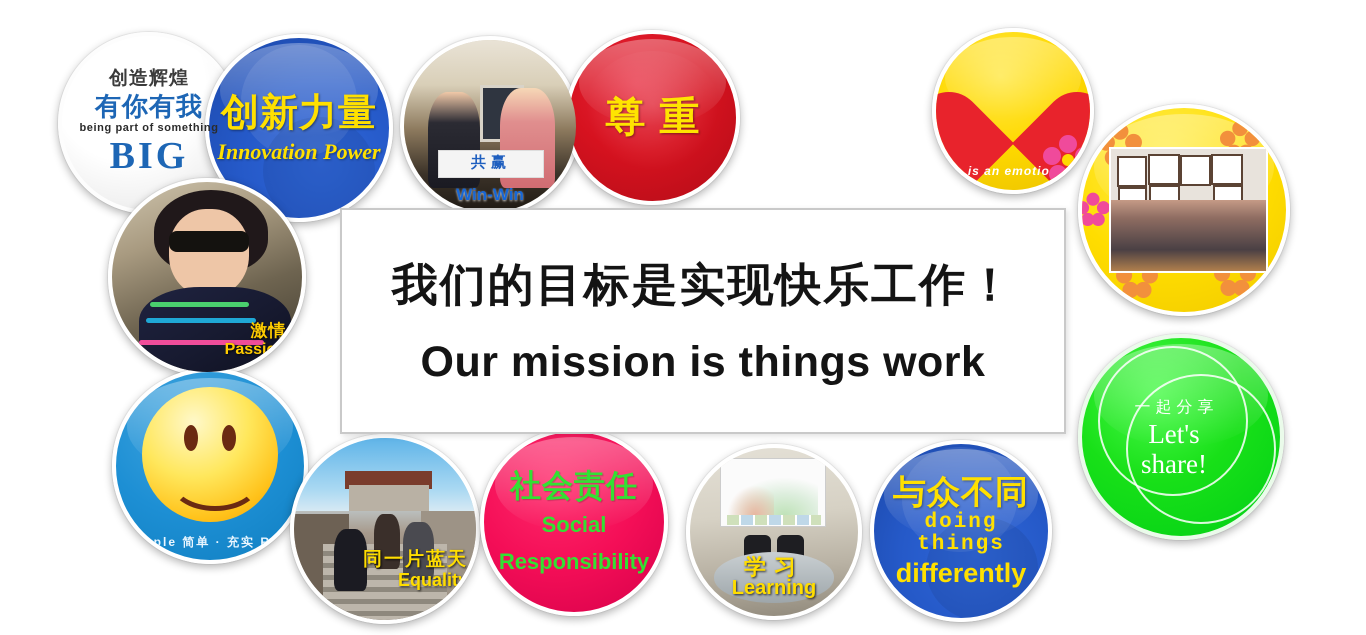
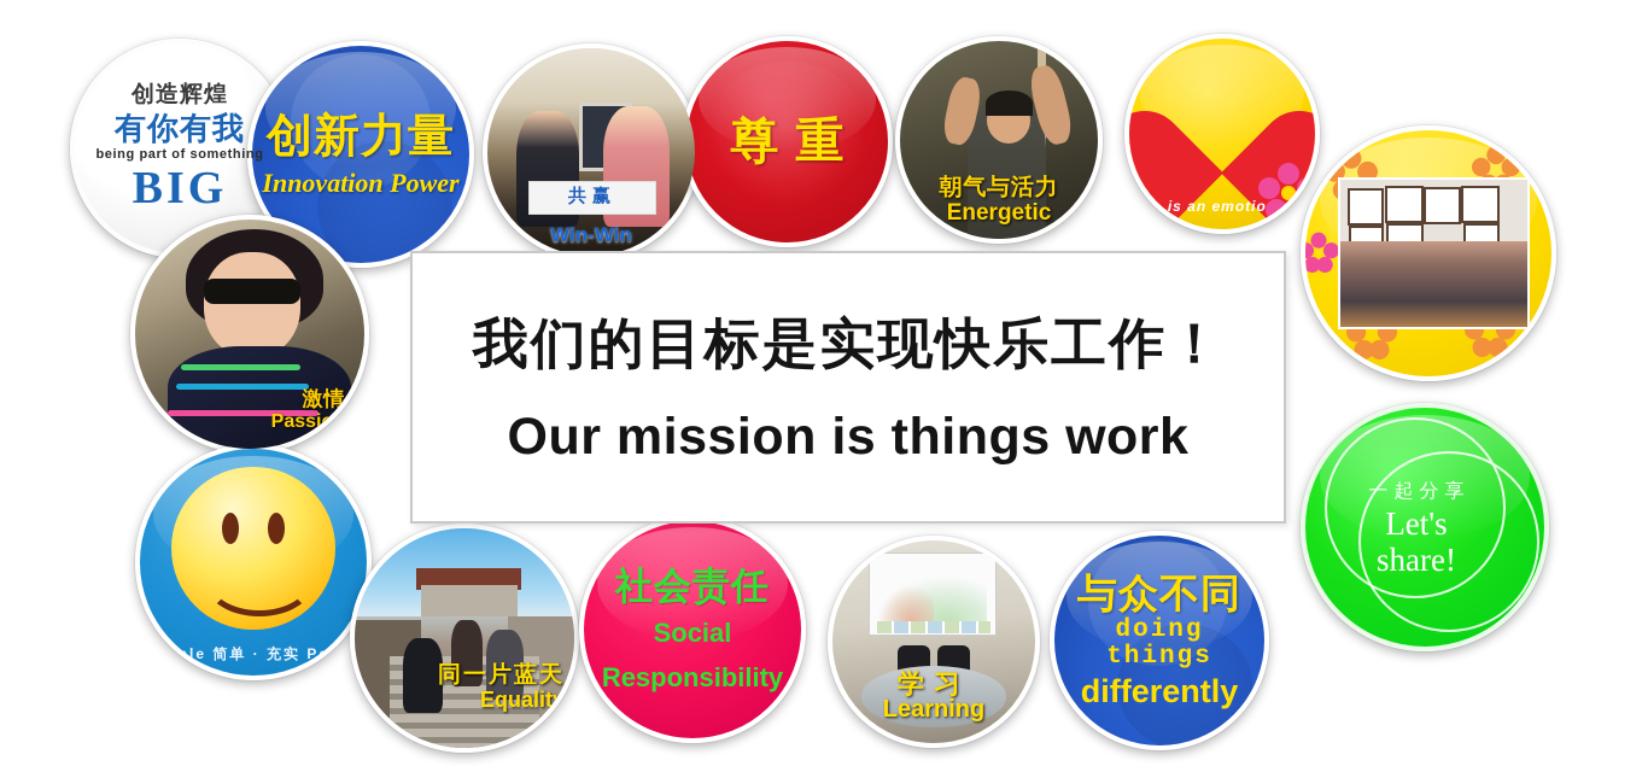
  创造辉煌
  有你有我
  being part of something
  BIG
  创新力量
  Innovation Power
  共赢
  Win-Win
  尊重
+ 朝气与活力
+ Energetic
  is an emotio
  激情
  Passion
- Simple 简单 · 充实 Rich
+ Simple 简单 · 充实 Power
  同一片蓝天
  Equality
  社会责任
  Social
  Responsibility
  学习
  Learning
  与众不同
  doing things
  differently
  一起分享
  Let's
  share!
  我们的目标是实现快乐工作！
  Our mission is things work
